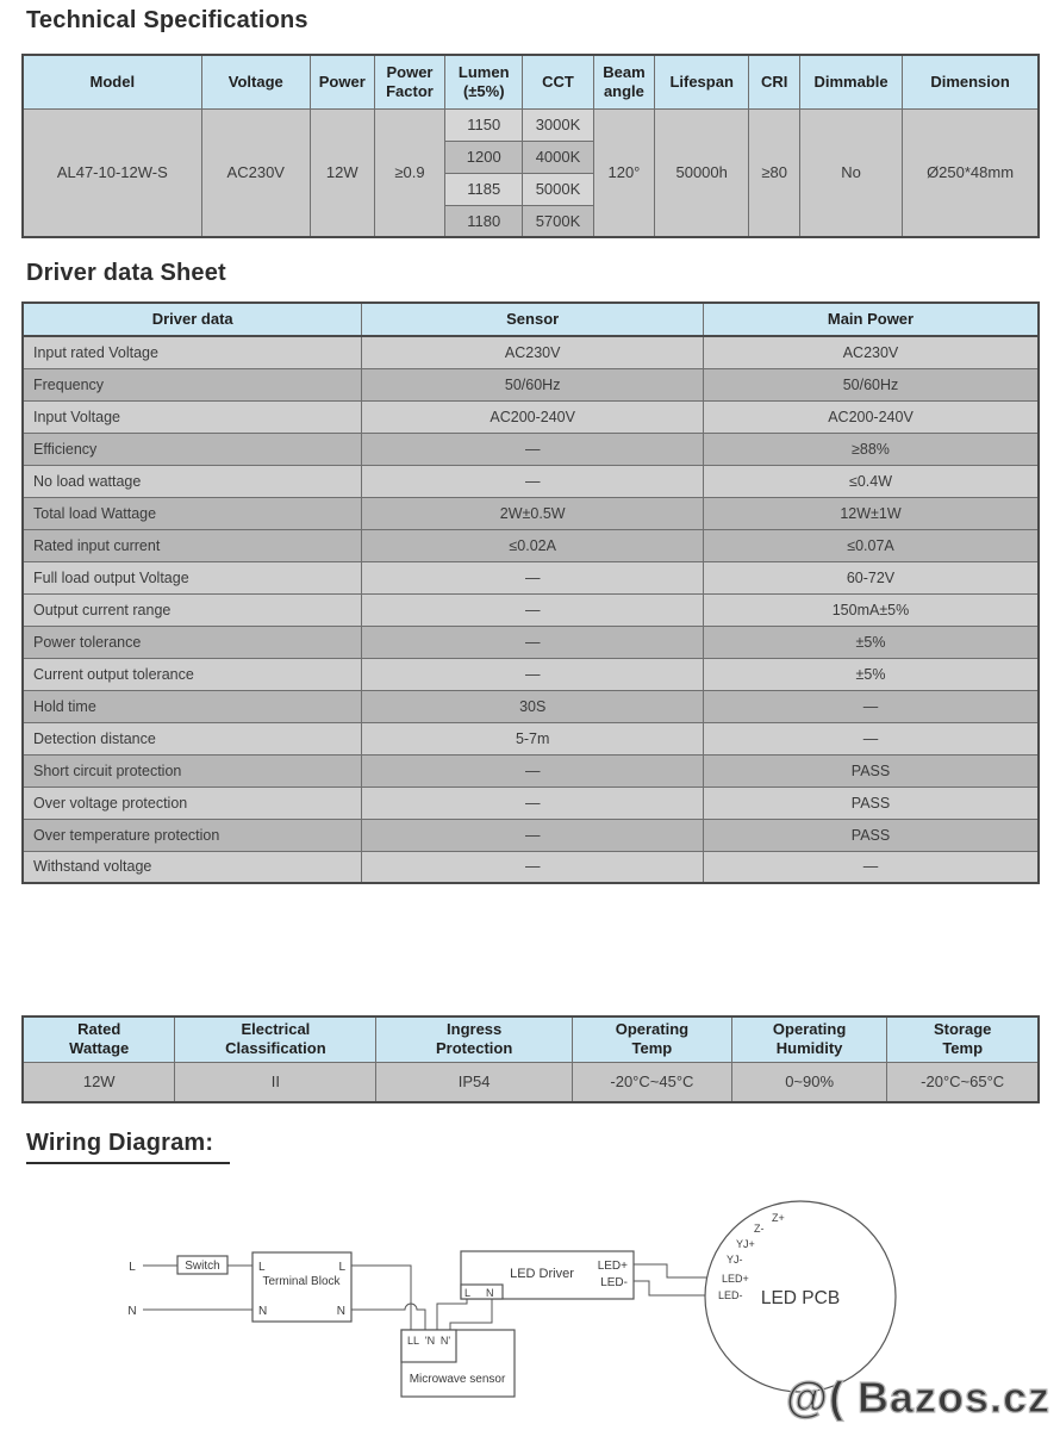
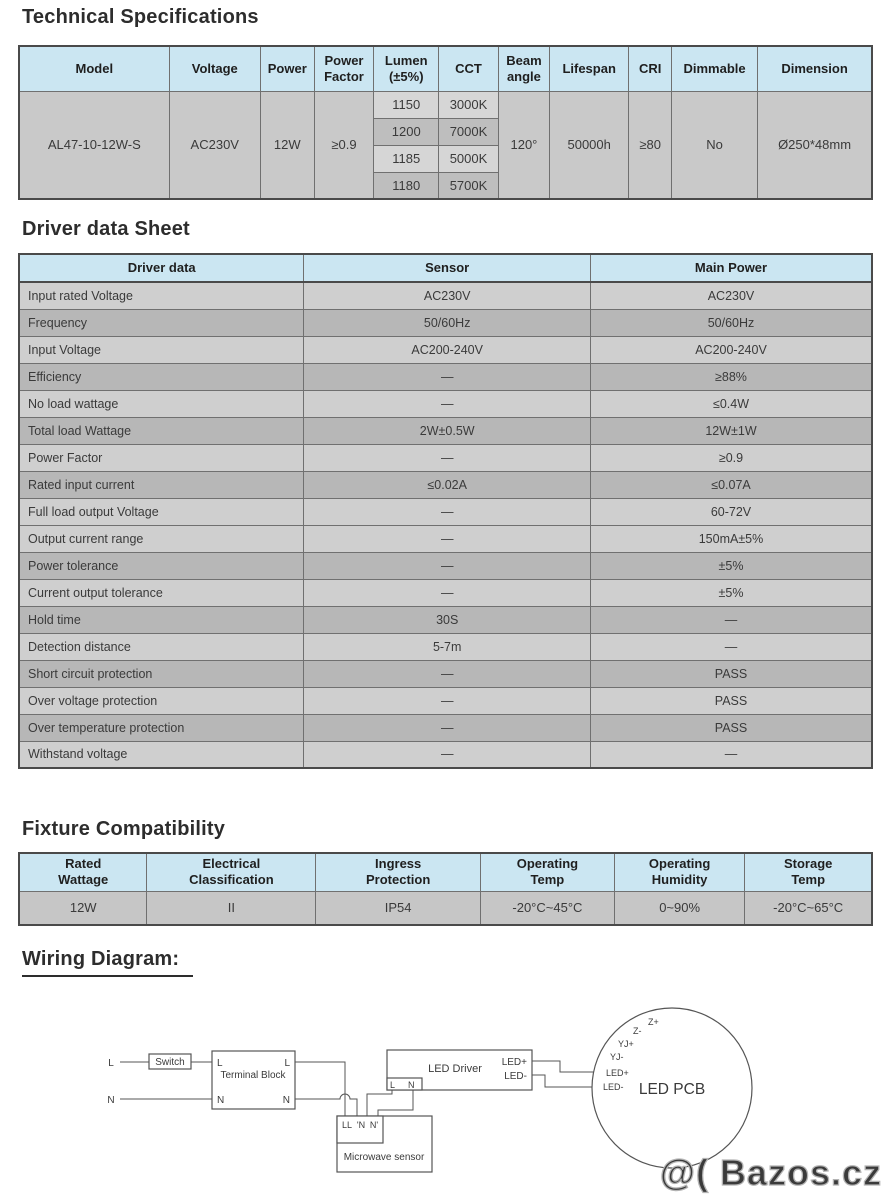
  Technical Specifications
  Model	Voltage	Power	Power Factor	Lumen (±5%)	CCT	Beam angle	Lifespan	CRI	Dimmable	Dimension
  AL47-10-12W-S	AC230V	12W	≥0.9	1150	3000K	120°	50000h	≥80	No	Ø250*48mm
- 1200	4000K
+ 1200	7000K
  1185	5000K
  1180	5700K
  Driver data Sheet
  Driver data	Sensor	Main Power
  Input rated Voltage	AC230V	AC230V
  Frequency	50/60Hz	50/60Hz
  Input Voltage	AC200-240V	AC200-240V
  Efficiency	—	≥88%
  No load wattage	—	≤0.4W
  Total load Wattage	2W±0.5W	12W±1W
+ Power Factor	—	≥0.9
  Rated input current	≤0.02A	≤0.07A
  Full load output Voltage	—	60-72V
  Output current range	—	150mA±5%
  Power tolerance	—	±5%
  Current output tolerance	—	±5%
  Hold time	30S	—
  Detection distance	5-7m	—
  Short circuit protection	—	PASS
  Over voltage protection	—	PASS
  Over temperature protection	—	PASS
  Withstand voltage	—	—
+ Fixture Compatibility
  Rated Wattage	Electrical Classification	Ingress Protection	Operating Temp	Operating Humidity	Storage Temp
  12W	II	IP54	-20°C~45°C	0~90%	-20°C~65°C
  Wiring Diagram:
  L
  N
  Switch
  L
  Terminal Block
  N
  L
  N
  LL
  'N
  N'
  Microwave sensor
  LED Driver
  L
  N
  LED+
  LED-
  Z+
  Z-
  YJ+
  YJ-
  LED+
  LED-
  LED PCB
  @( Bazos.cz
